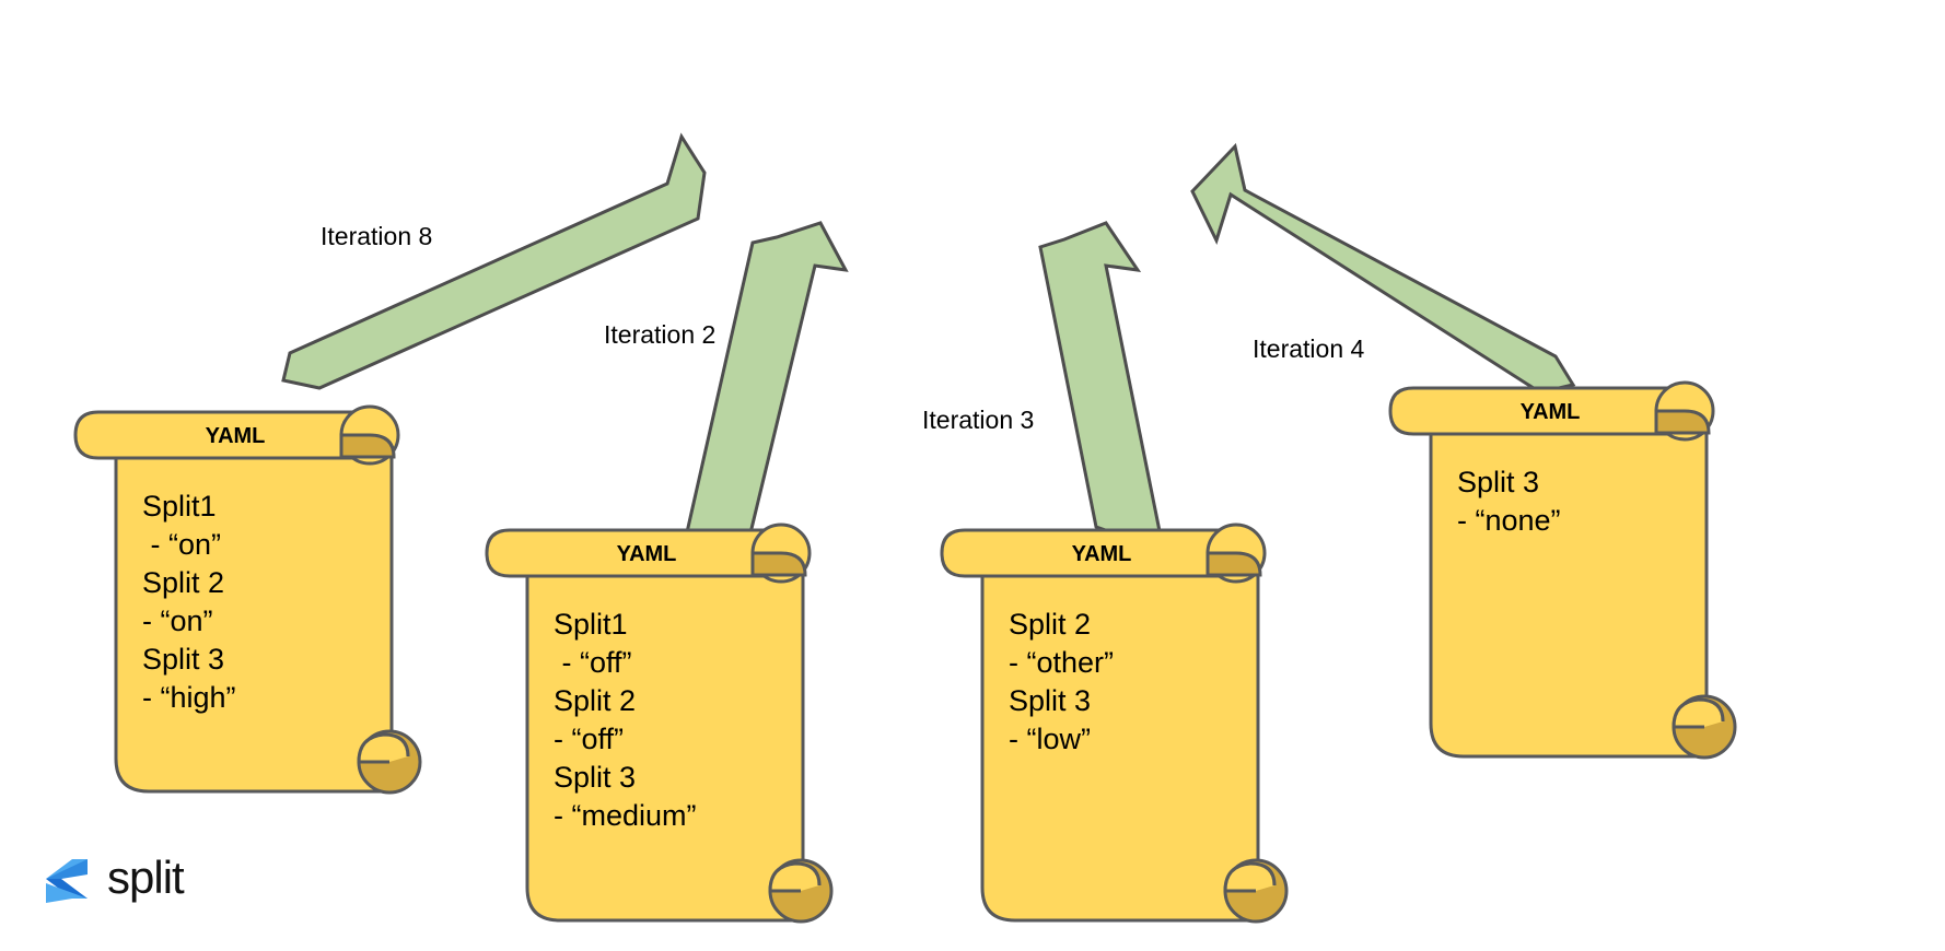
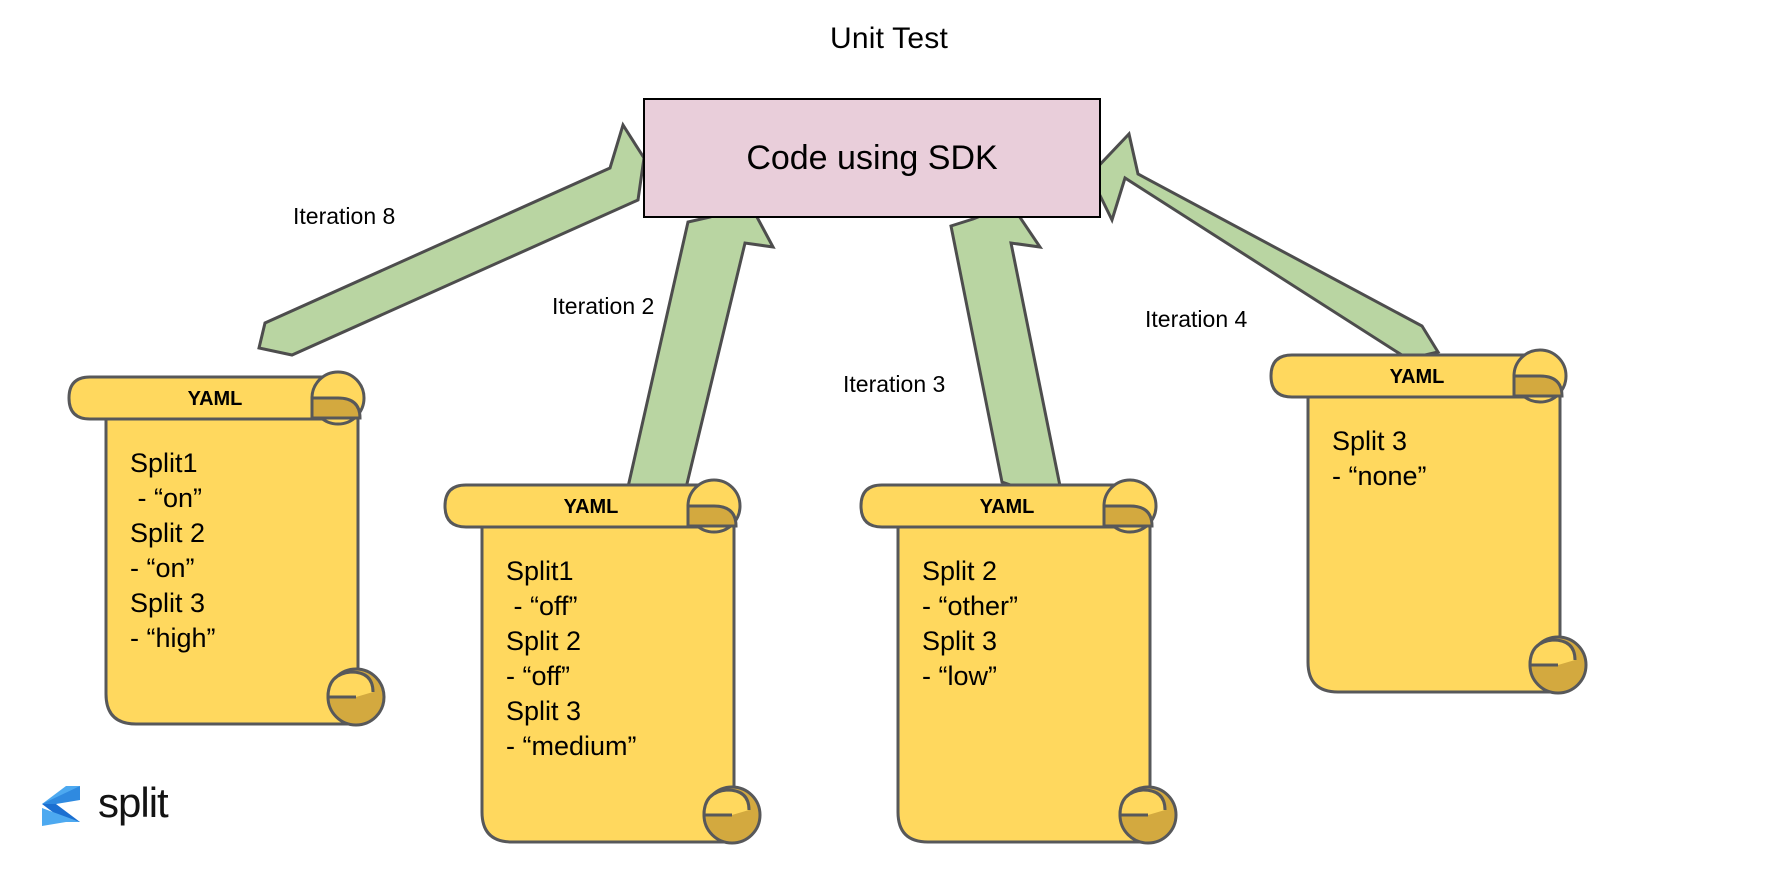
+ Unit Test
+ Code using SDK
  Iteration 8
  Iteration 2
  Iteration 3
  Iteration 4
  YAML
  Split1
  - “on”
  Split 2
  - “on”
  Split 3
  - “high”
  YAML
  Split1
  - “off”
  Split 2
  - “off”
  Split 3
  - “medium”
  YAML
  Split 2
  - “other”
  Split 3
  - “low”
  YAML
  Split 3
  - “none”
  split
